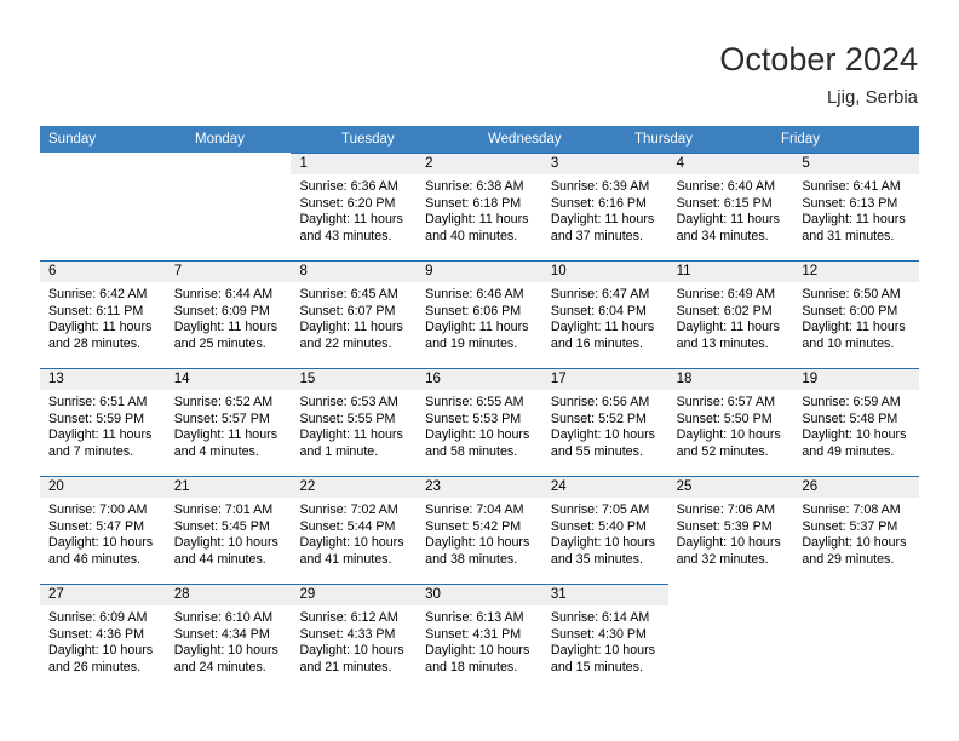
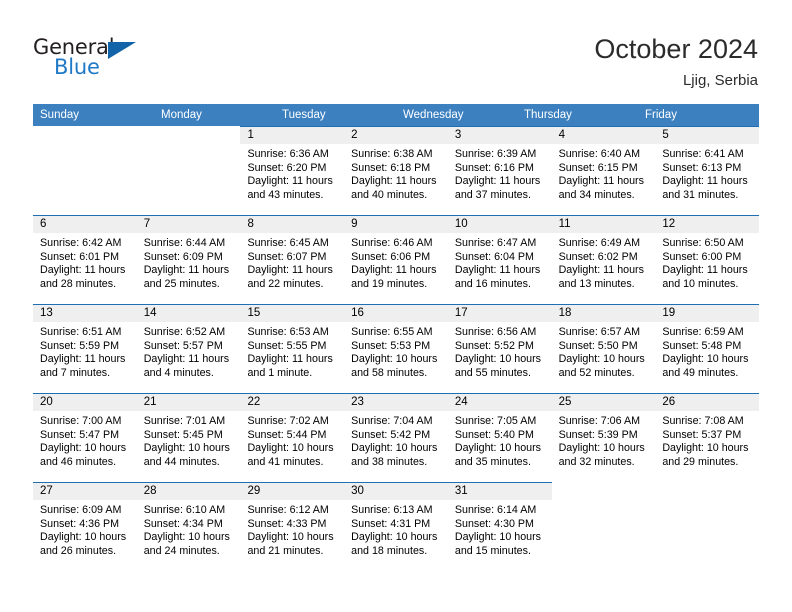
+ General
+ Blue
  October 2024
  Ljig, Serbia
  Sunday
  Monday
  Tuesday
  Wednesday
  Thursday
  Friday
  1
  Sunrise: 6:36 AM
  Sunset: 6:20 PM
  Daylight: 11 hours
  and 43 minutes.
  2
  Sunrise: 6:38 AM
  Sunset: 6:18 PM
  Daylight: 11 hours
  and 40 minutes.
  3
  Sunrise: 6:39 AM
  Sunset: 6:16 PM
  Daylight: 11 hours
  and 37 minutes.
  4
  Sunrise: 6:40 AM
  Sunset: 6:15 PM
  Daylight: 11 hours
  and 34 minutes.
  5
  Sunrise: 6:41 AM
  Sunset: 6:13 PM
  Daylight: 11 hours
  and 31 minutes.
  6
  Sunrise: 6:42 AM
- Sunset: 6:11 PM
+ Sunset: 6:01 PM
  Daylight: 11 hours
  and 28 minutes.
  7
  Sunrise: 6:44 AM
  Sunset: 6:09 PM
  Daylight: 11 hours
  and 25 minutes.
  8
  Sunrise: 6:45 AM
  Sunset: 6:07 PM
  Daylight: 11 hours
  and 22 minutes.
  9
  Sunrise: 6:46 AM
  Sunset: 6:06 PM
  Daylight: 11 hours
  and 19 minutes.
  10
  Sunrise: 6:47 AM
  Sunset: 6:04 PM
  Daylight: 11 hours
  and 16 minutes.
  11
  Sunrise: 6:49 AM
  Sunset: 6:02 PM
  Daylight: 11 hours
  and 13 minutes.
  12
  Sunrise: 6:50 AM
  Sunset: 6:00 PM
  Daylight: 11 hours
  and 10 minutes.
  13
  Sunrise: 6:51 AM
  Sunset: 5:59 PM
  Daylight: 11 hours
  and 7 minutes.
  14
  Sunrise: 6:52 AM
  Sunset: 5:57 PM
  Daylight: 11 hours
  and 4 minutes.
  15
  Sunrise: 6:53 AM
  Sunset: 5:55 PM
  Daylight: 11 hours
  and 1 minute.
  16
  Sunrise: 6:55 AM
  Sunset: 5:53 PM
  Daylight: 10 hours
  and 58 minutes.
  17
  Sunrise: 6:56 AM
  Sunset: 5:52 PM
  Daylight: 10 hours
  and 55 minutes.
  18
  Sunrise: 6:57 AM
  Sunset: 5:50 PM
  Daylight: 10 hours
  and 52 minutes.
  19
  Sunrise: 6:59 AM
  Sunset: 5:48 PM
  Daylight: 10 hours
  and 49 minutes.
  20
  Sunrise: 7:00 AM
  Sunset: 5:47 PM
  Daylight: 10 hours
  and 46 minutes.
  21
  Sunrise: 7:01 AM
  Sunset: 5:45 PM
  Daylight: 10 hours
  and 44 minutes.
  22
  Sunrise: 7:02 AM
  Sunset: 5:44 PM
  Daylight: 10 hours
  and 41 minutes.
  23
  Sunrise: 7:04 AM
  Sunset: 5:42 PM
  Daylight: 10 hours
  and 38 minutes.
  24
  Sunrise: 7:05 AM
  Sunset: 5:40 PM
  Daylight: 10 hours
  and 35 minutes.
  25
  Sunrise: 7:06 AM
  Sunset: 5:39 PM
  Daylight: 10 hours
  and 32 minutes.
  26
  Sunrise: 7:08 AM
  Sunset: 5:37 PM
  Daylight: 10 hours
  and 29 minutes.
  27
  Sunrise: 6:09 AM
  Sunset: 4:36 PM
  Daylight: 10 hours
  and 26 minutes.
  28
  Sunrise: 6:10 AM
  Sunset: 4:34 PM
  Daylight: 10 hours
  and 24 minutes.
  29
  Sunrise: 6:12 AM
  Sunset: 4:33 PM
  Daylight: 10 hours
  and 21 minutes.
  30
  Sunrise: 6:13 AM
  Sunset: 4:31 PM
  Daylight: 10 hours
  and 18 minutes.
  31
  Sunrise: 6:14 AM
  Sunset: 4:30 PM
  Daylight: 10 hours
  and 15 minutes.
